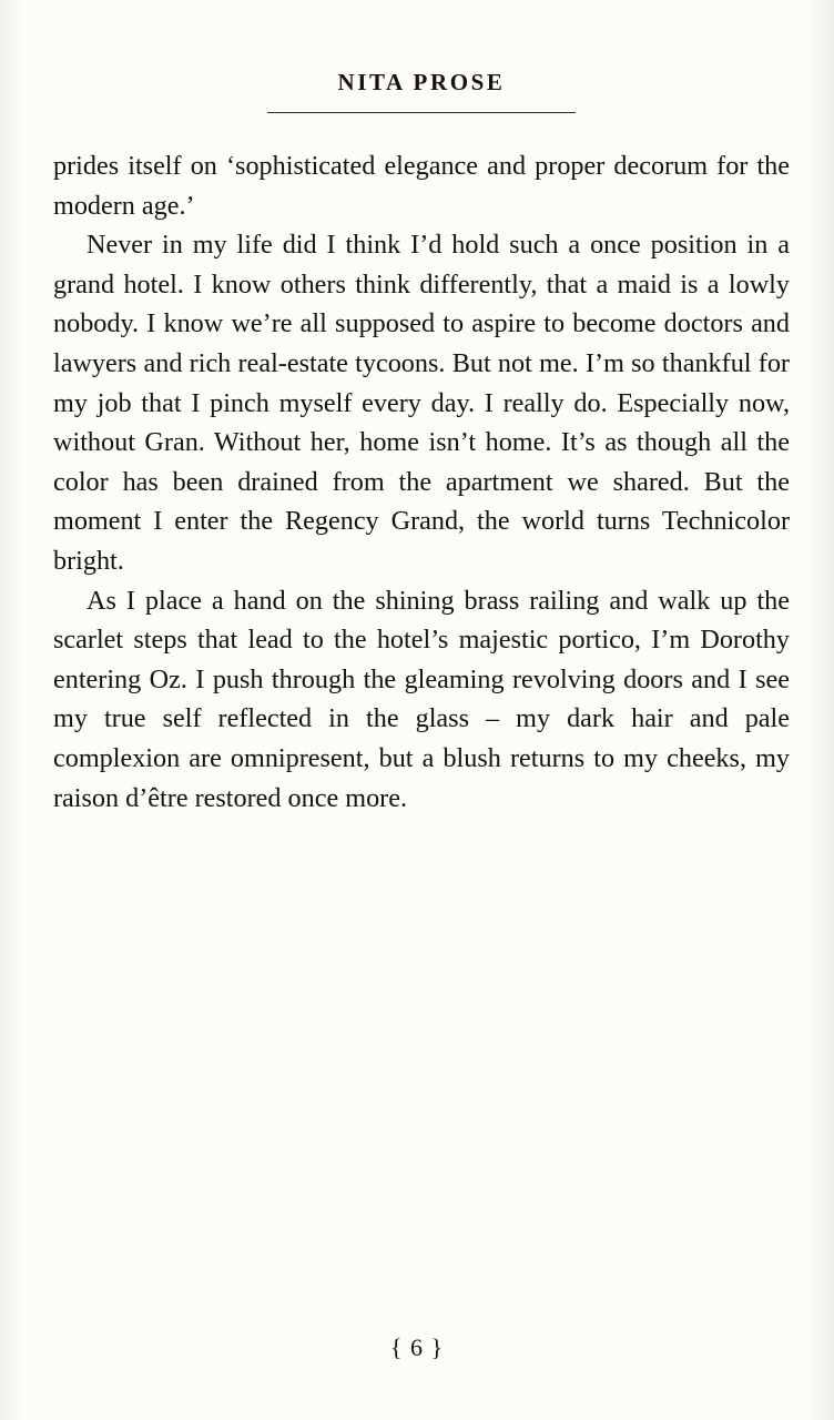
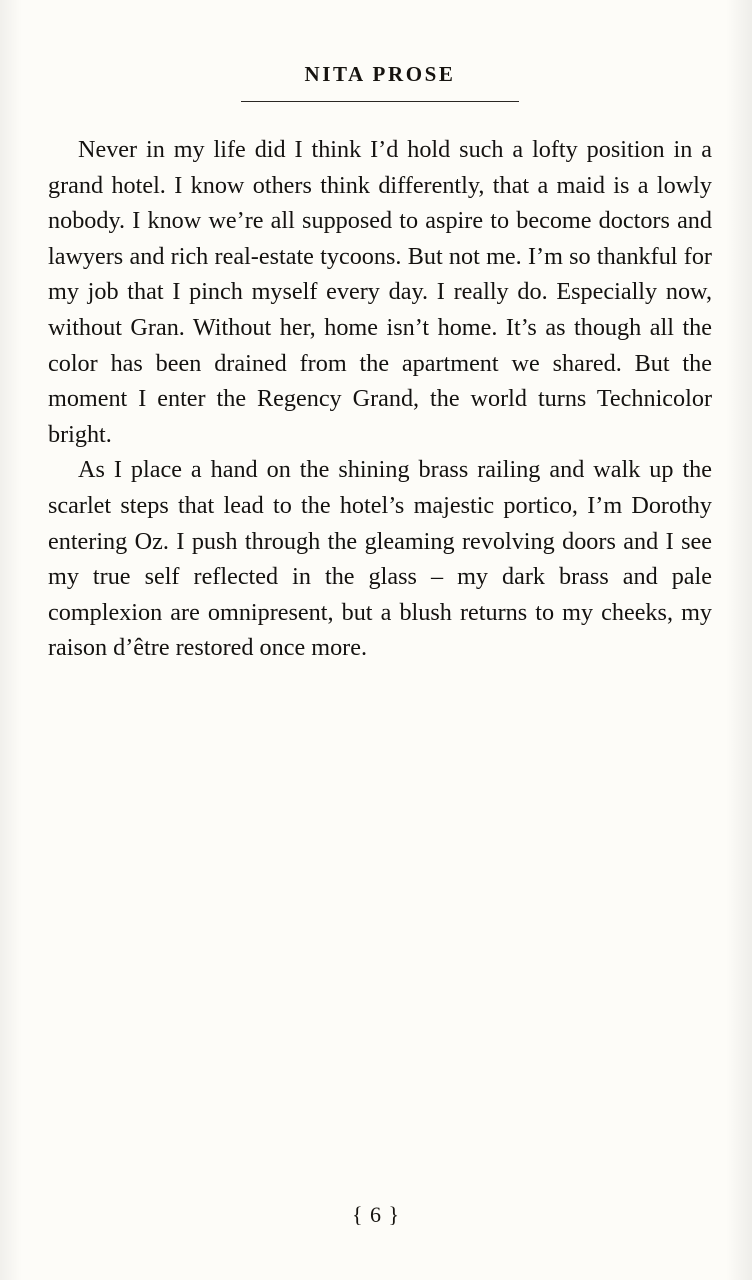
  NITA PROSE
- prides itself on ‘sophisticated elegance and proper decorum for the modern age.’
- Never in my life did I think I’d hold such a once position in a grand hotel. I know others think differently, that a maid is a lowly nobody. I know we’re all supposed to aspire to become doctors and lawyers and rich real-estate tycoons. But not me. I’m so thankful for my job that I pinch myself every day. I really do. Especially now, without Gran. Without her, home isn’t home. It’s as though all the color has been drained from the apartment we shared. But the moment I enter the Regency Grand, the world turns Technicolor bright.
+ Never in my life did I think I’d hold such a lofty position in a grand hotel. I know others think differently, that a maid is a lowly nobody. I know we’re all supposed to aspire to become doctors and lawyers and rich real-estate tycoons. But not me. I’m so thankful for my job that I pinch myself every day. I really do. Especially now, without Gran. Without her, home isn’t home. It’s as though all the color has been drained from the apartment we shared. But the moment I enter the Regency Grand, the world turns Technicolor bright.
- As I place a hand on the shining brass railing and walk up the scarlet steps that lead to the hotel’s majestic portico, I’m Dorothy entering Oz. I push through the gleaming revolving doors and I see my true self reflected in the glass – my dark hair and pale complexion are omnipresent, but a blush returns to my cheeks, my raison d’être restored once more.
+ As I place a hand on the shining brass railing and walk up the scarlet steps that lead to the hotel’s majestic portico, I’m Dorothy entering Oz. I push through the gleaming revolving doors and I see my true self reflected in the glass – my dark brass and pale complexion are omnipresent, but a blush returns to my cheeks, my raison d’être restored once more.
  { 6 }
